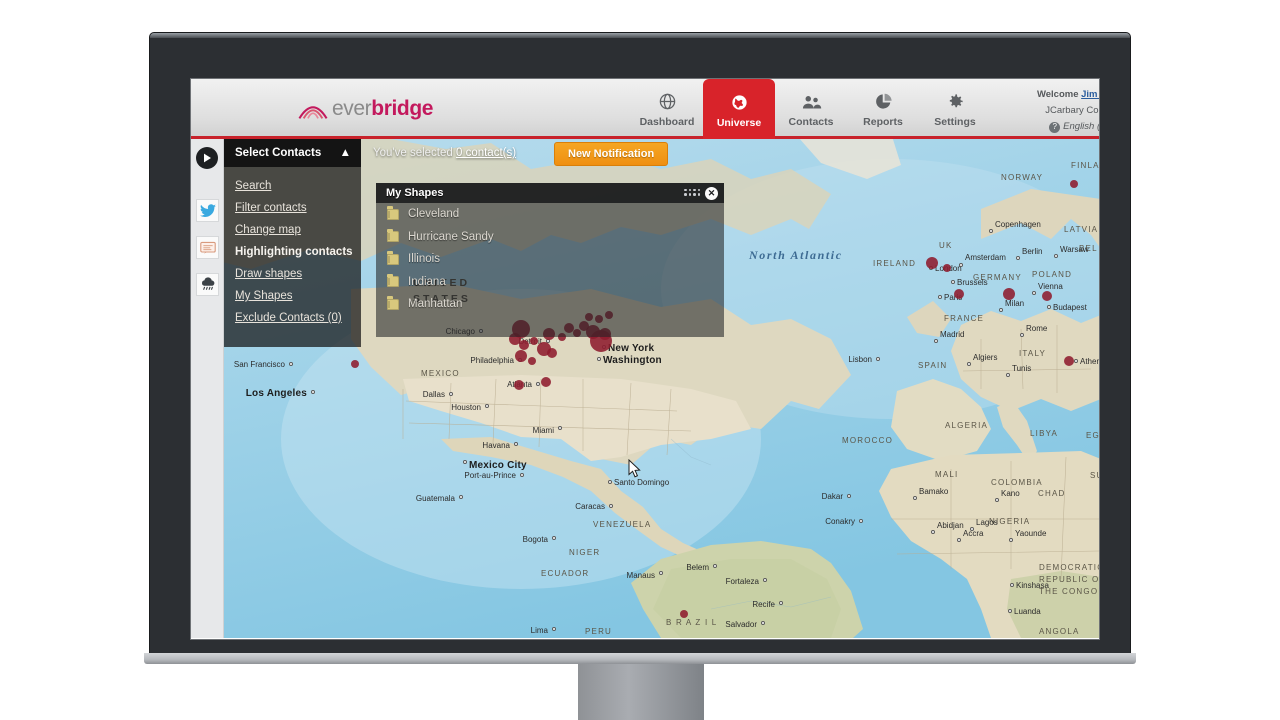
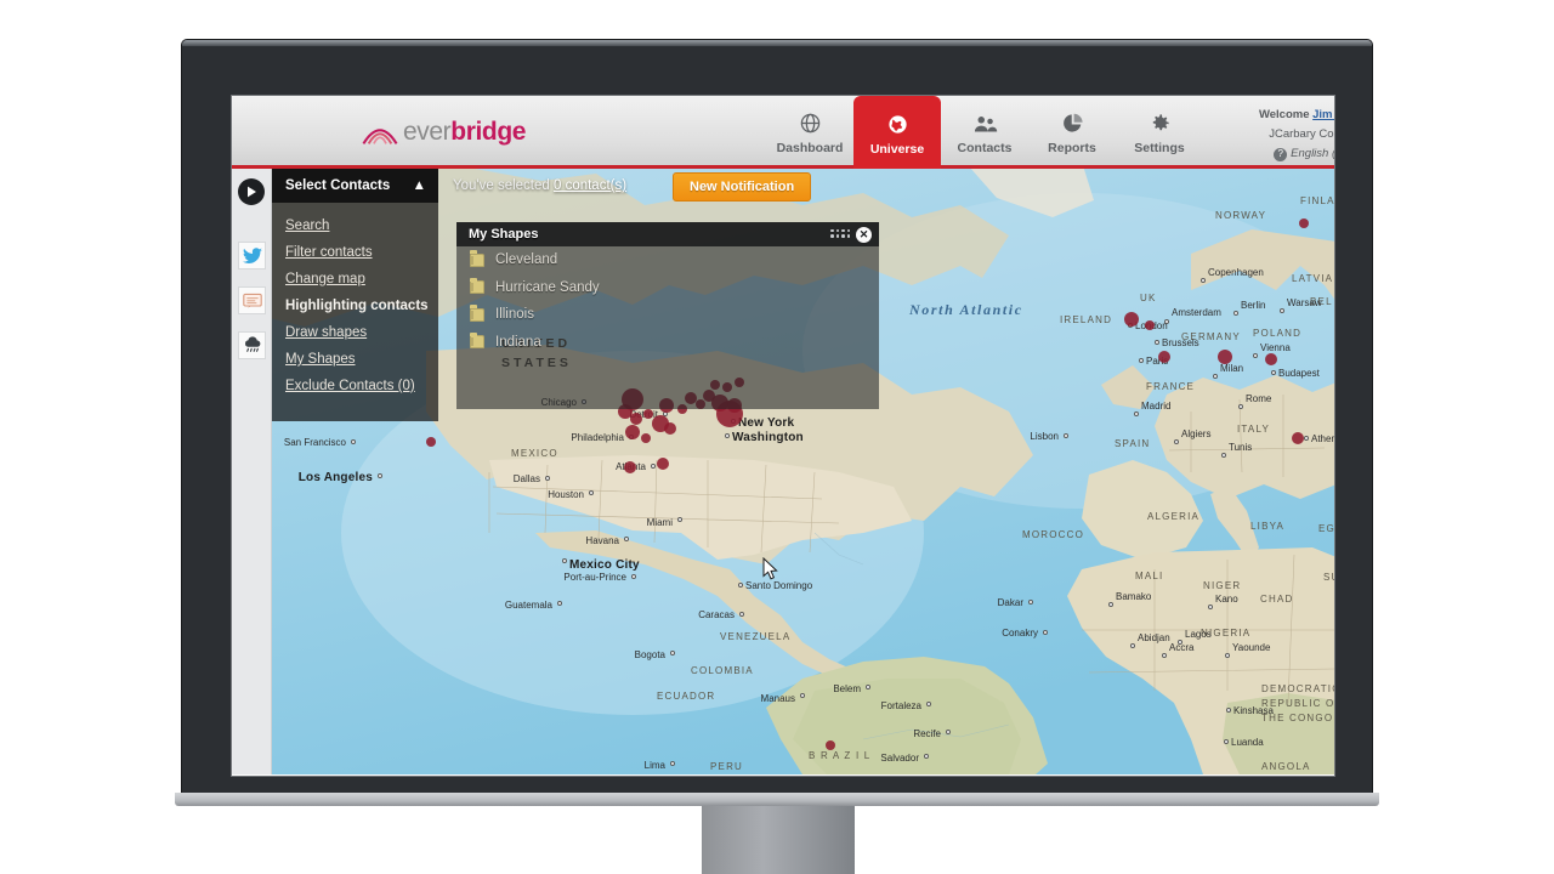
  everbridge
  Dashboard
  Universe
  Contacts
  Reports
  Settings
  Welcome Jim
  JCarbary Co
  ?
  English (
  North Atlantic
  UNITED
  STATES
  MEXICO
  VENEZUELA
- NIGER
+ COLOMBIA
  ECUADOR
  PERU
  B R A Z I L
  IRELAND
  UK
  GERMANY
  POLAND
  FRANCE
  SPAIN
  ITALY
  NORWAY
  FINLA
  LATVIA
  BEL
  MOROCCO
  ALGERIA
  LIBYA
  EG
  MALI
- COLOMBIA
+ NIGER
  CHAD
  NIGERIA
  DEMOCRATI
  REPUBLIC O
  THE CONGO
  ANGOLA
  San Francisco
  Los Angeles
  Dallas
  Houston
  Chicago
  Detroit
  New York
  Washington
  Philadelphia
  Atlanta
  Miami
  Havana
  Mexico City
  Port-au-Prince
  Santo Domingo
  Guatemala
  Caracas
  Bogota
  Manaus
  Belem
  Fortaleza
  Recife
  Salvador
  Lima
  London
  Amsterdam
  Brussels
  Copenhagen
  Berlin
  Warsaw
  Paris
  Vienna
  Budapest
  Milan
  Rome
  Madrid
  Lisbon
  Algiers
  Tunis
  Athen
  Dakar
  Bamako
  Conakry
  Abidjan
  Accra
  Kano
  Lagos
  Yaounde
  Kinshasa
  Luanda
  Select Contacts
  ▲
  You've selected 0 contact(s)
  New Notification
  Search
  Filter contacts
  Change map
  Highlighting contacts
  Draw shapes
  My Shapes
  Exclude Contacts (0)
  My Shapes
  ✕
  Cleveland
  Hurricane Sandy
  Illinois
  Indiana
- Manhattan
